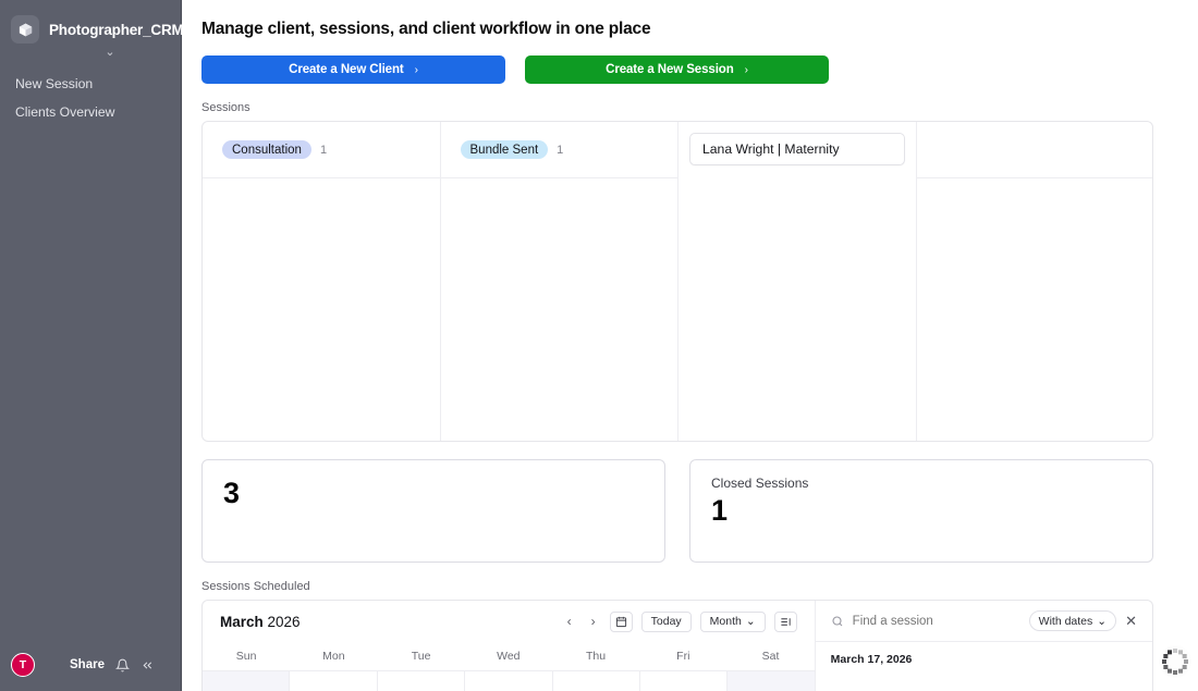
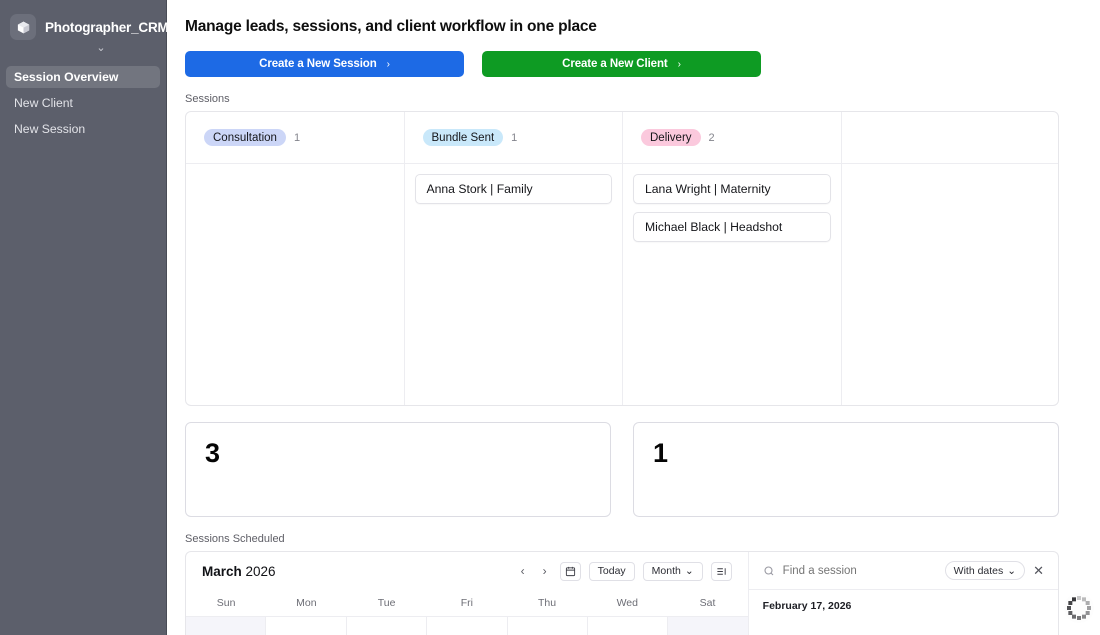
  Photographer_CRM
  ⌄
+ Session Overview
+ New Client
  New Session
- Clients Overview
- T
- Share
- Manage client, sessions, and client workflow in one place
+ Manage leads, sessions, and client workflow in one place
- Create a New Client
+ Create a New Session
  ›
- Create a New Session
+ Create a New Client
  ›
  Sessions
  Consultation
  1
  Bundle Sent
  1
+ Anna Stork | Family
+ Delivery
+ 2
  Lana Wright | Maternity
+ Michael Black | Headshot
  3
- Closed Sessions
  1
  Sessions Scheduled
  March 2026
  ‹
  ›
  Today
  Month
  ⌄
  Sun
  Mon
  Tue
- Wed
+ Fri
  Thu
- Fri
+ Wed
  Sat
  Find a session
  With dates
  ⌄
  ✕
- March 17, 2026
+ February 17, 2026
